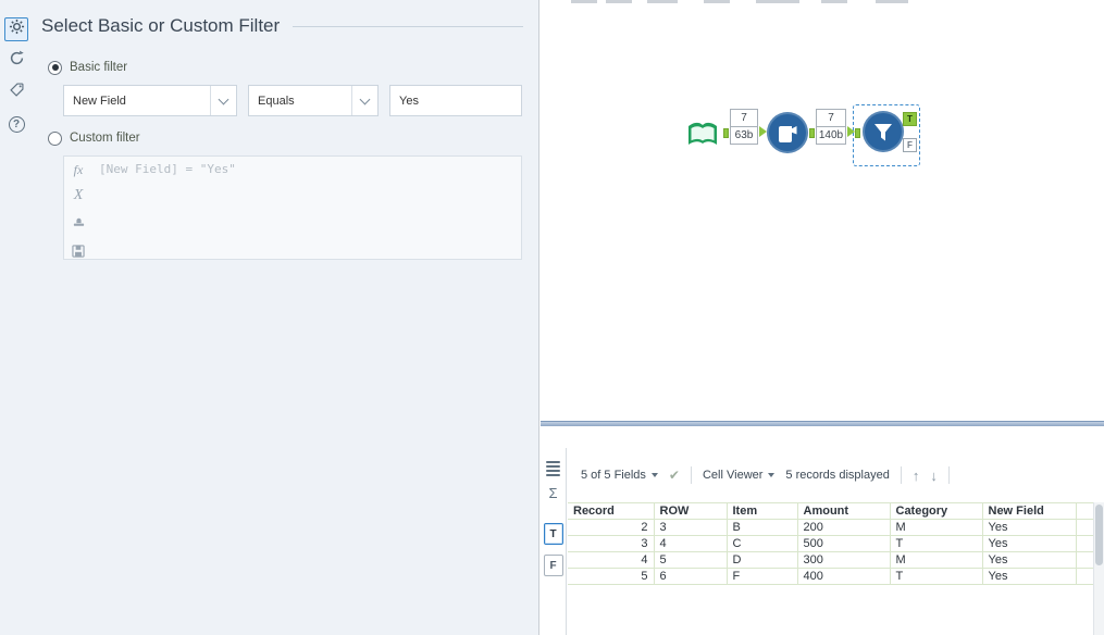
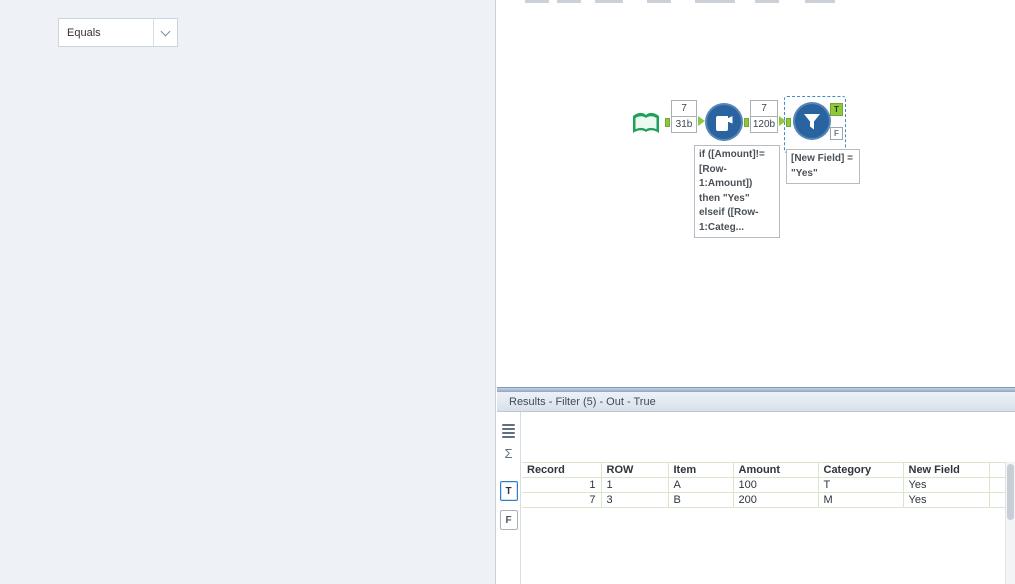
- ?
- Select Basic or Custom Filter
- Basic filter
- New Field
  Equals
- Yes
- Custom filter
- fx
- X
- [New Field] = "Yes"
  7
- 63b
+ 31b
  7
- 140b
+ 120b
  T
  F
+ if ([Amount]!=
+ [Row-1:Amount])
+ then "Yes"
+ elseif ([Row-
+ 1:Categ...
+ [New Field] =
+ "Yes"
+ Results - Filter (5) - Out - True
  Σ
  T
  F
- 5 of 5 Fields
- ✔
- Cell Viewer
- 5 records displayed
- ↑
- ↓
  Record	ROW	Item	Amount	Category	New Field
+ 1	1	A	100	T	Yes
- 2	3	B	200	M	Yes
+ 7	3	B	200	M	Yes
- 3	4	C	500	T	Yes
- 4	5	D	300	M	Yes
- 5	6	F	400	T	Yes
